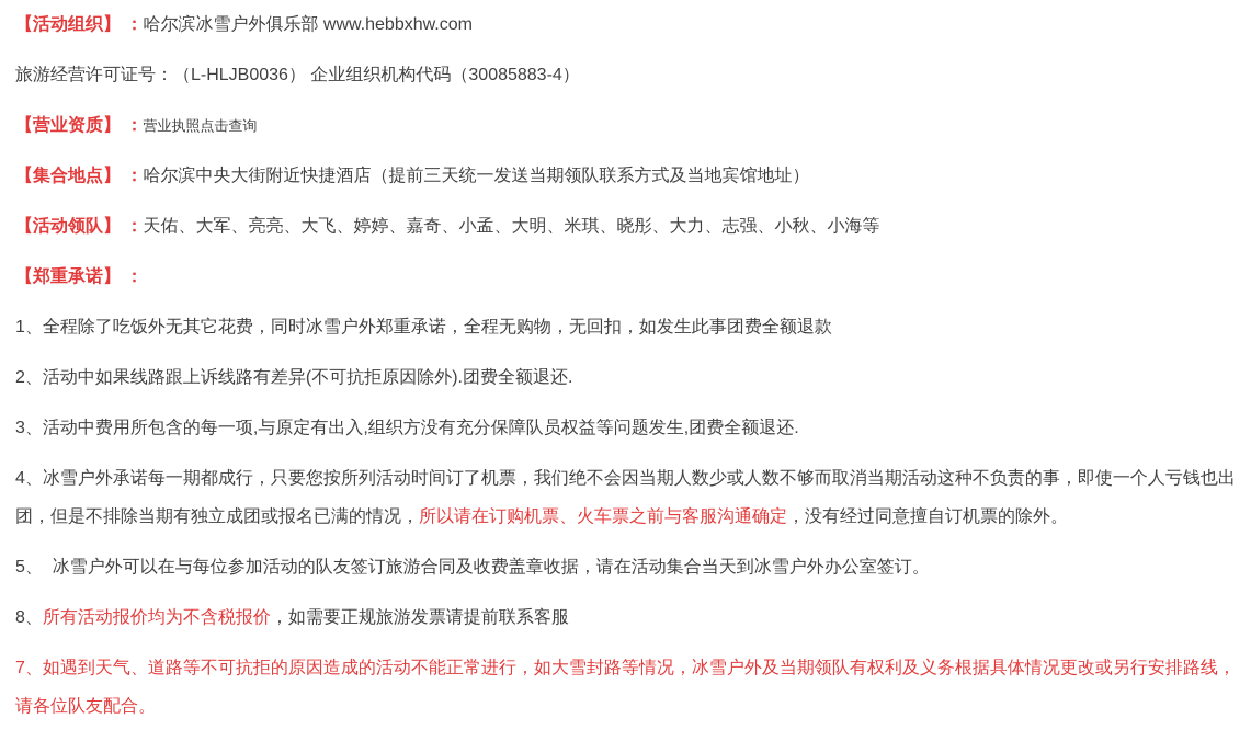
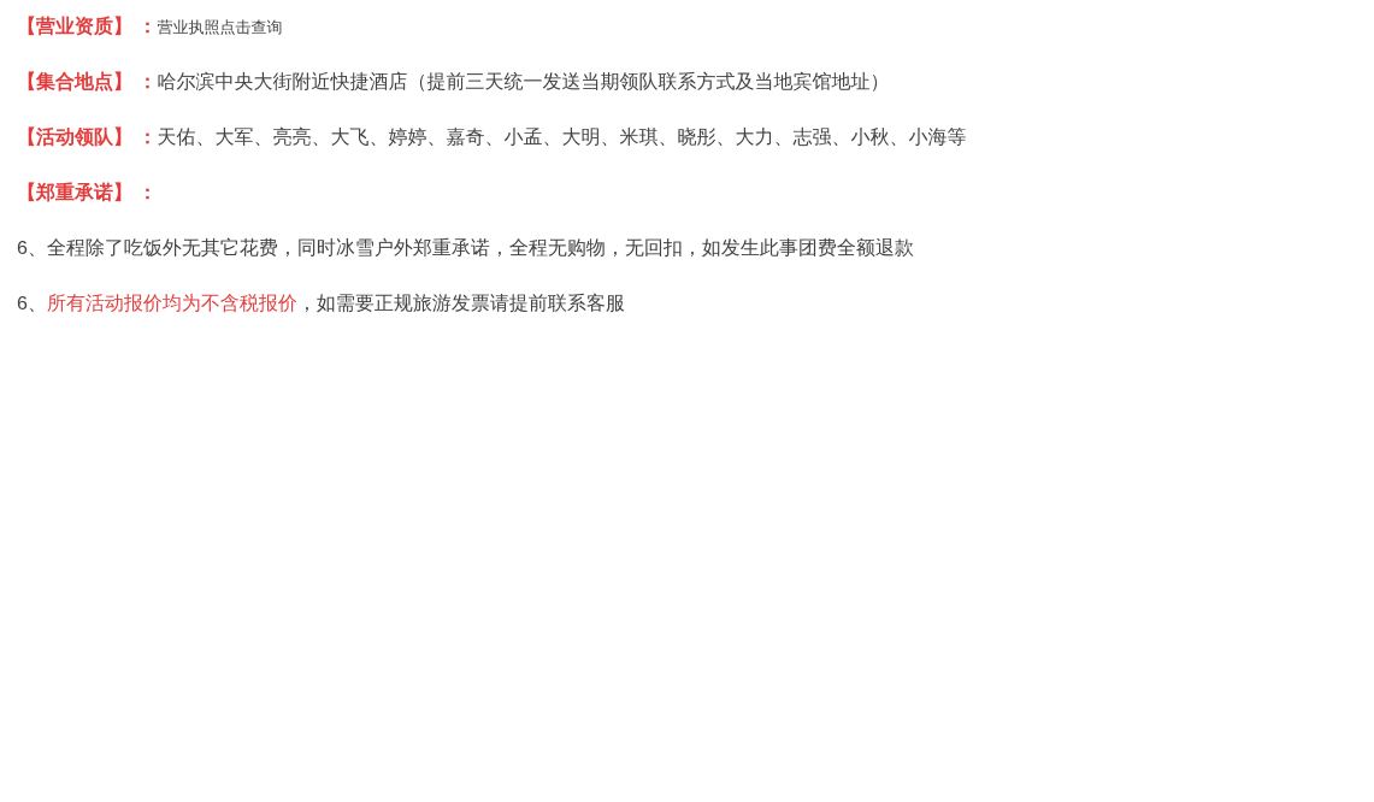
- 【活动组织】 ：哈尔滨冰雪户外俱乐部 www.hebbxhw.com
- 旅游经营许可证号：（L-HLJB0036） 企业组织机构代码（30085883-4）
  【营业资质】 ：营业执照点击查询
  【集合地点】 ：哈尔滨中央大街附近快捷酒店（提前三天统一发送当期领队联系方式及当地宾馆地址）
  【活动领队】 ：天佑、大军、亮亮、大飞、婷婷、嘉奇、小孟、大明、米琪、晓彤、大力、志强、小秋、小海等
  【郑重承诺】 ：
- 1、全程除了吃饭外无其它花费，同时冰雪户外郑重承诺，全程无购物，无回扣，如发生此事团费全额退款
+ 6、全程除了吃饭外无其它花费，同时冰雪户外郑重承诺，全程无购物，无回扣，如发生此事团费全额退款
- 2、活动中如果线路跟上诉线路有差异(不可抗拒原因除外).团费全额退还.
- 3、活动中费用所包含的每一项,与原定有出入,组织方没有充分保障队员权益等问题发生,团费全额退还.
- 4、冰雪户外承诺每一期都成行，只要您按所列活动时间订了机票，我们绝不会因当期人数少或人数不够而取消当期活动这种不负责的事，即使一个人亏钱也出团，但是不排除当期有独立成团或报名已满的情况，所以请在订购机票、火车票之前与客服沟通确定，没有经过同意擅自订机票的除外。
- 5、 冰雪户外可以在与每位参加活动的队友签订旅游合同及收费盖章收据，请在活动集合当天到冰雪户外办公室签订。
- 8、所有活动报价均为不含税报价，如需要正规旅游发票请提前联系客服
+ 6、所有活动报价均为不含税报价，如需要正规旅游发票请提前联系客服
- 7、如遇到天气、道路等不可抗拒的原因造成的活动不能正常进行，如大雪封路等情况，冰雪户外及当期领队有权利及义务根据具体情况更改或另行安排路线，请各位队友配合。
